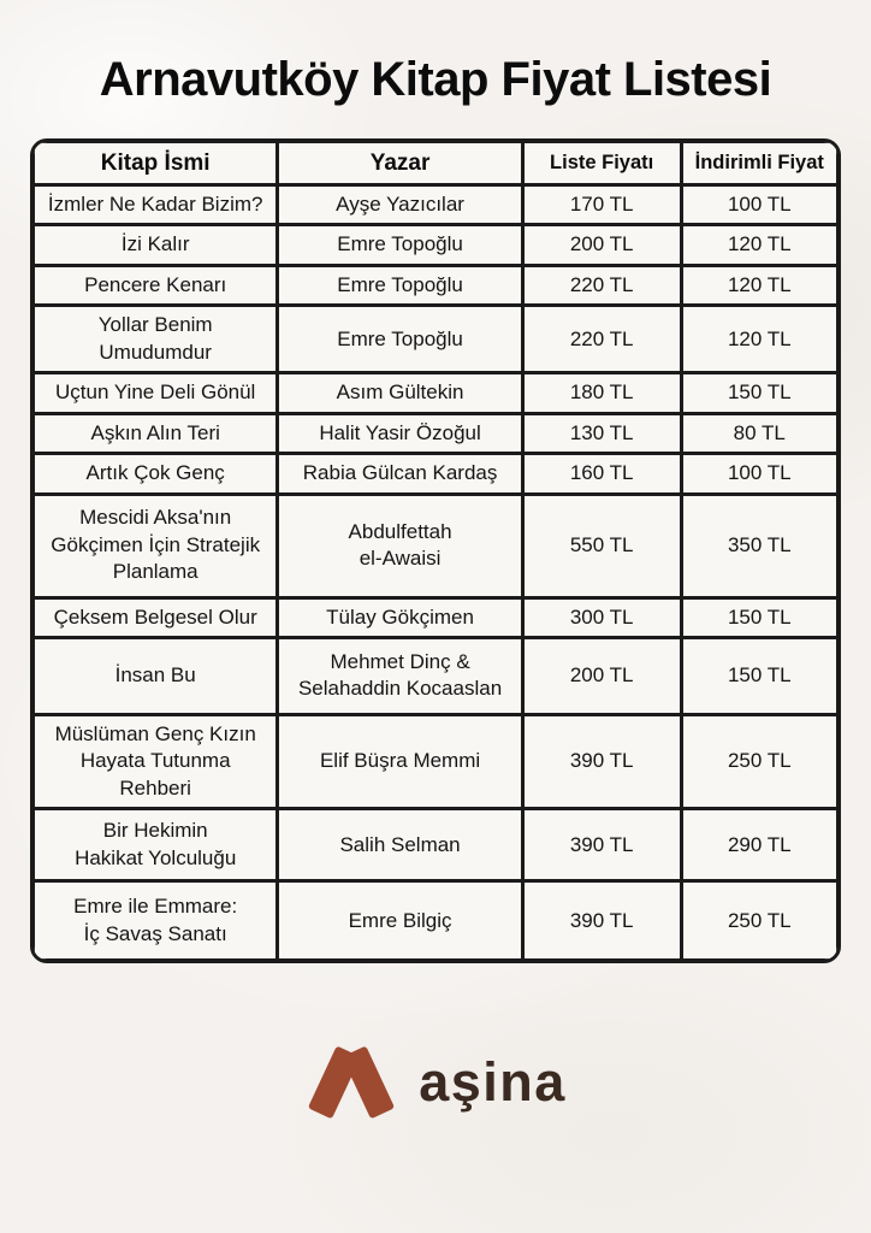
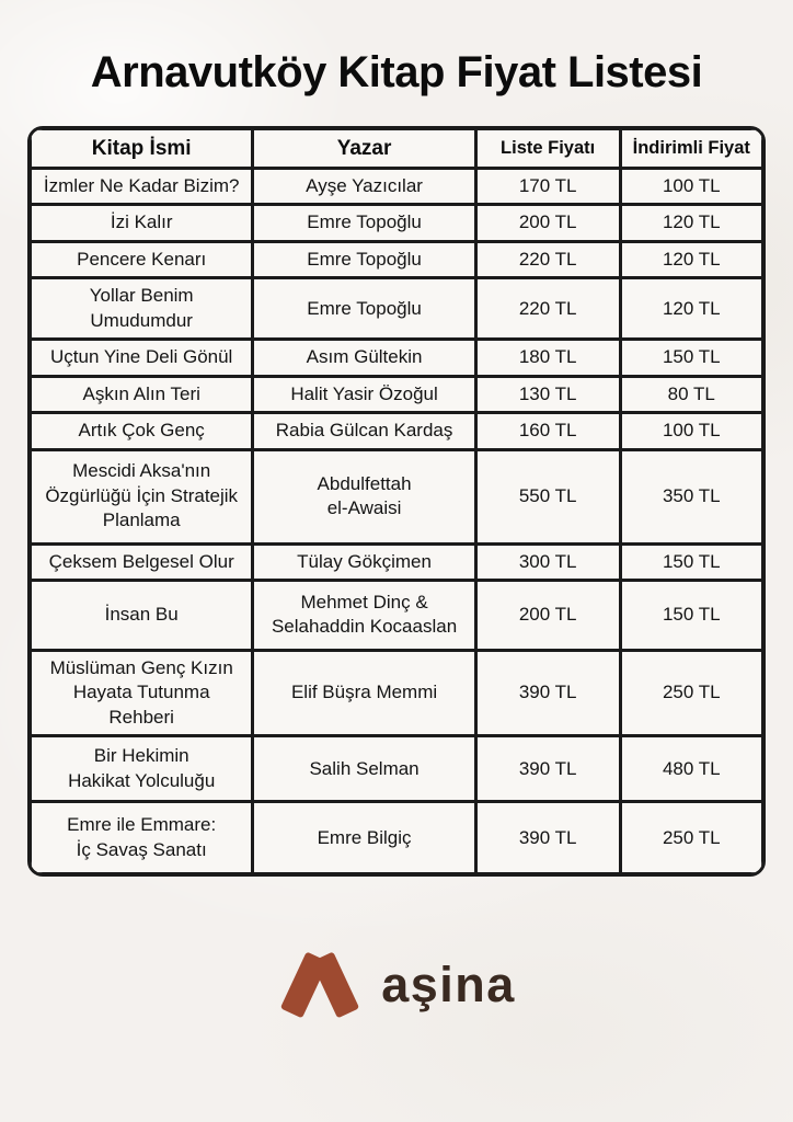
  Arnavutköy Kitap Fiyat Listesi
  Kitap İsmi	Yazar	Liste Fiyatı	İndirimli Fiyat
  İzmler Ne Kadar Bizim?	Ayşe Yazıcılar	170 TL	100 TL
  İzi Kalır	Emre Topoğlu	200 TL	120 TL
  Pencere Kenarı	Emre Topoğlu	220 TL	120 TL
  Yollar Benim Umudumdur	Emre Topoğlu	220 TL	120 TL
  Uçtun Yine Deli Gönül	Asım Gültekin	180 TL	150 TL
  Aşkın Alın Teri	Halit Yasir Özoğul	130 TL	80 TL
  Artık Çok Genç	Rabia Gülcan Kardaş	160 TL	100 TL
- Mescidi Aksa'nın Gökçimen İçin Stratejik Planlama	Abdulfettah el-Awaisi	550 TL	350 TL
+ Mescidi Aksa'nın Özgürlüğü İçin Stratejik Planlama	Abdulfettah el-Awaisi	550 TL	350 TL
  Çeksem Belgesel Olur	Tülay Gökçimen	300 TL	150 TL
  İnsan Bu	Mehmet Dinç & Selahaddin Kocaaslan	200 TL	150 TL
  Müslüman Genç Kızın Hayata Tutunma Rehberi	Elif Büşra Memmi	390 TL	250 TL
- Bir Hekimin Hakikat Yolculuğu	Salih Selman	390 TL	290 TL
+ Bir Hekimin Hakikat Yolculuğu	Salih Selman	390 TL	480 TL
  Emre ile Emmare: İç Savaş Sanatı	Emre Bilgiç	390 TL	250 TL
  aşina
